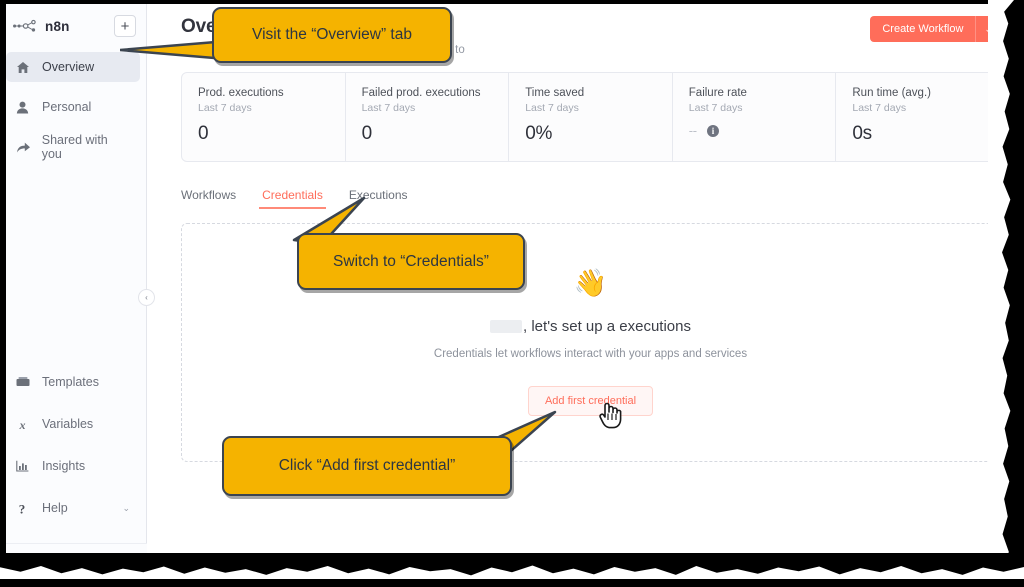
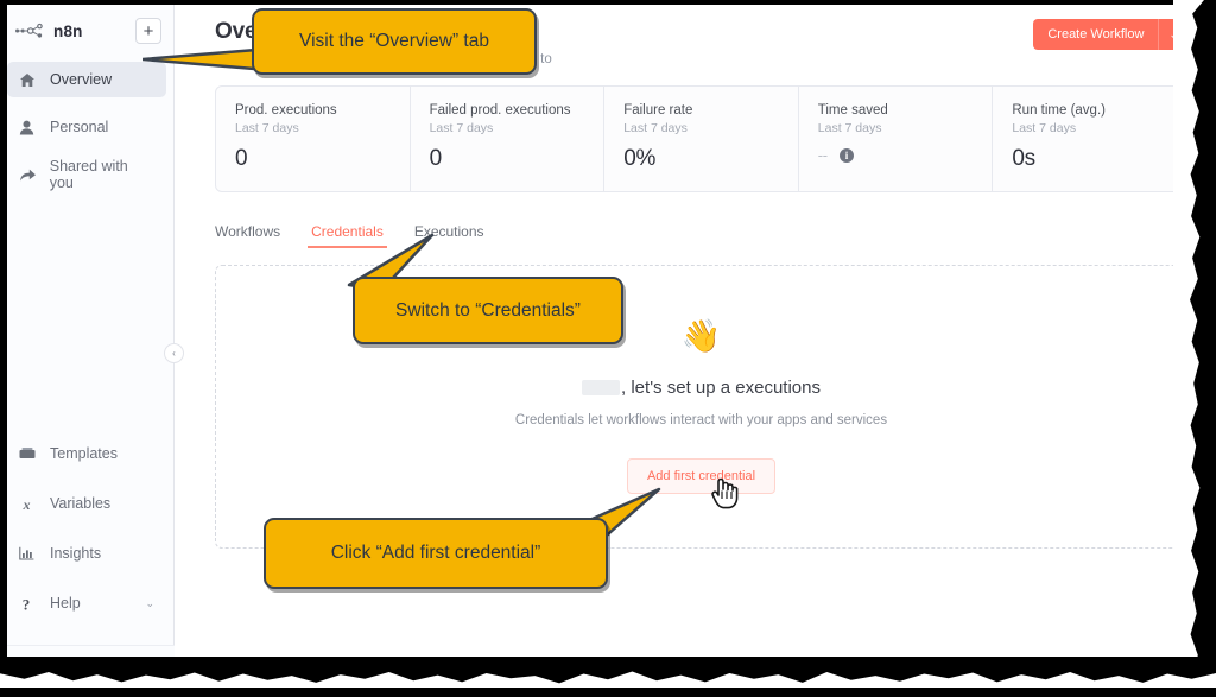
  n8n
  +
  Overview
  Personal
  Shared with you
  Templates
  x
  Variables
  Insights
  ?
  Help
  ⌄
  ‹
  Create Workflow
  Prod. executions
  Last 7 days
  0
  Failed prod. executions
  Last 7 days
  0
- Time saved
+ Failure rate
  Last 7 days
  0%
- Failure rate
+ Time saved
  Last 7 days
  --
  i
  Run time (avg.)
  Last 7 days
  0s
  Workflows
  Credentials
  Executions
  👋
  , let's set up a executions
  Credentials let workflows interact with your apps and services
  Add first credential
  Visit the “Overview” tab
  Switch to “Credentials”
  Click “Add first credential”
